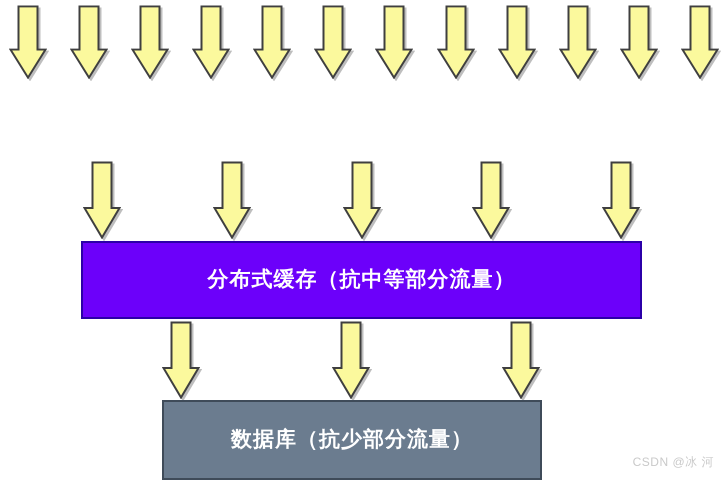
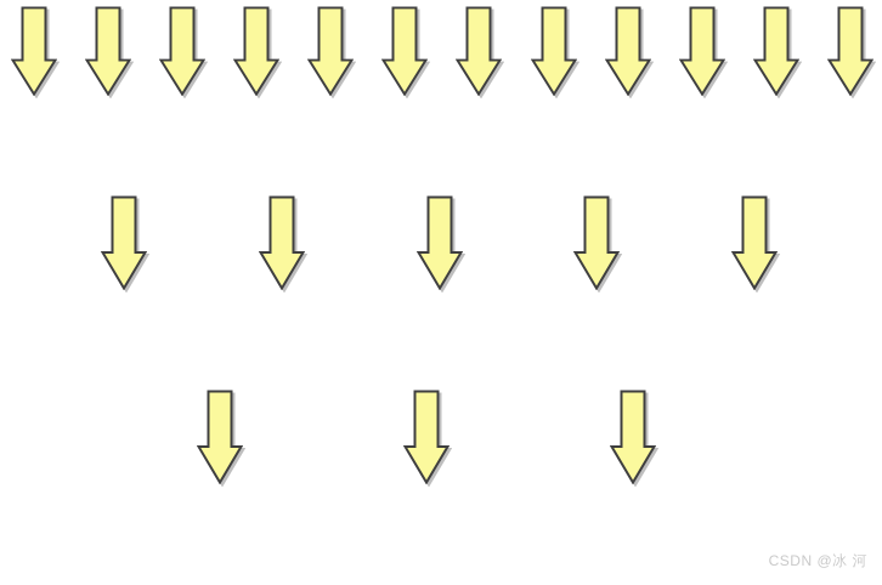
- 分布式缓存（抗中等部分流量）
- 数据库（抗少部分流量）
  CSDN @冰 河
